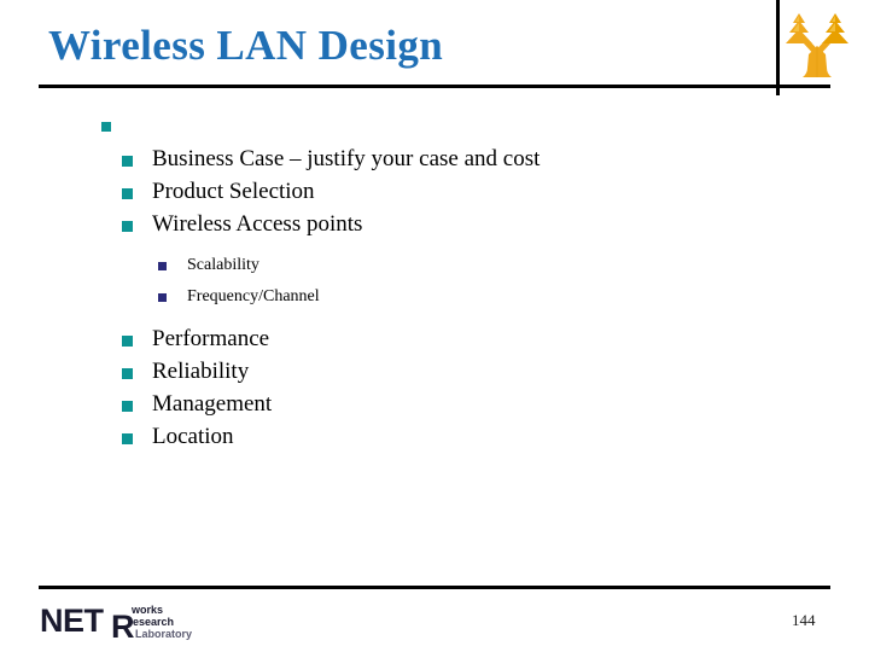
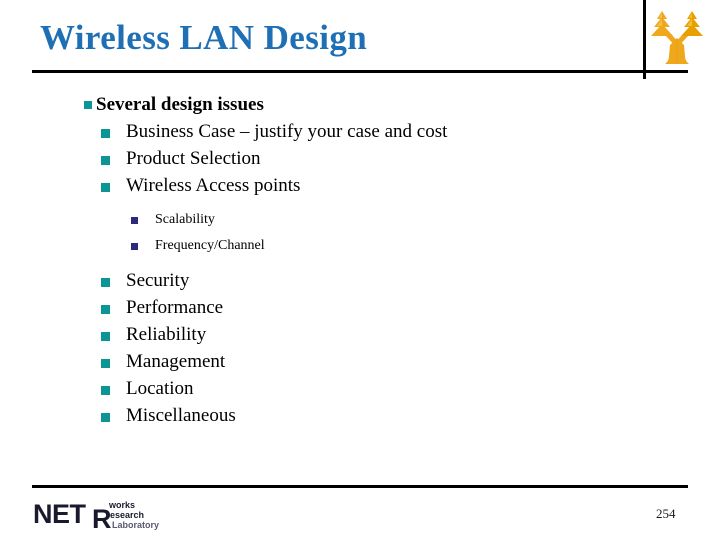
  Wireless LAN Design
+ Several design issues
  Business Case – justify your case and cost
  Product Selection
  Wireless Access points
  Scalability
  Frequency/Channel
+ Security
  Performance
  Reliability
  Management
  Location
+ Miscellaneous
  NET
  R
  works
  esearch
  Laboratory
- 144
+ 254
